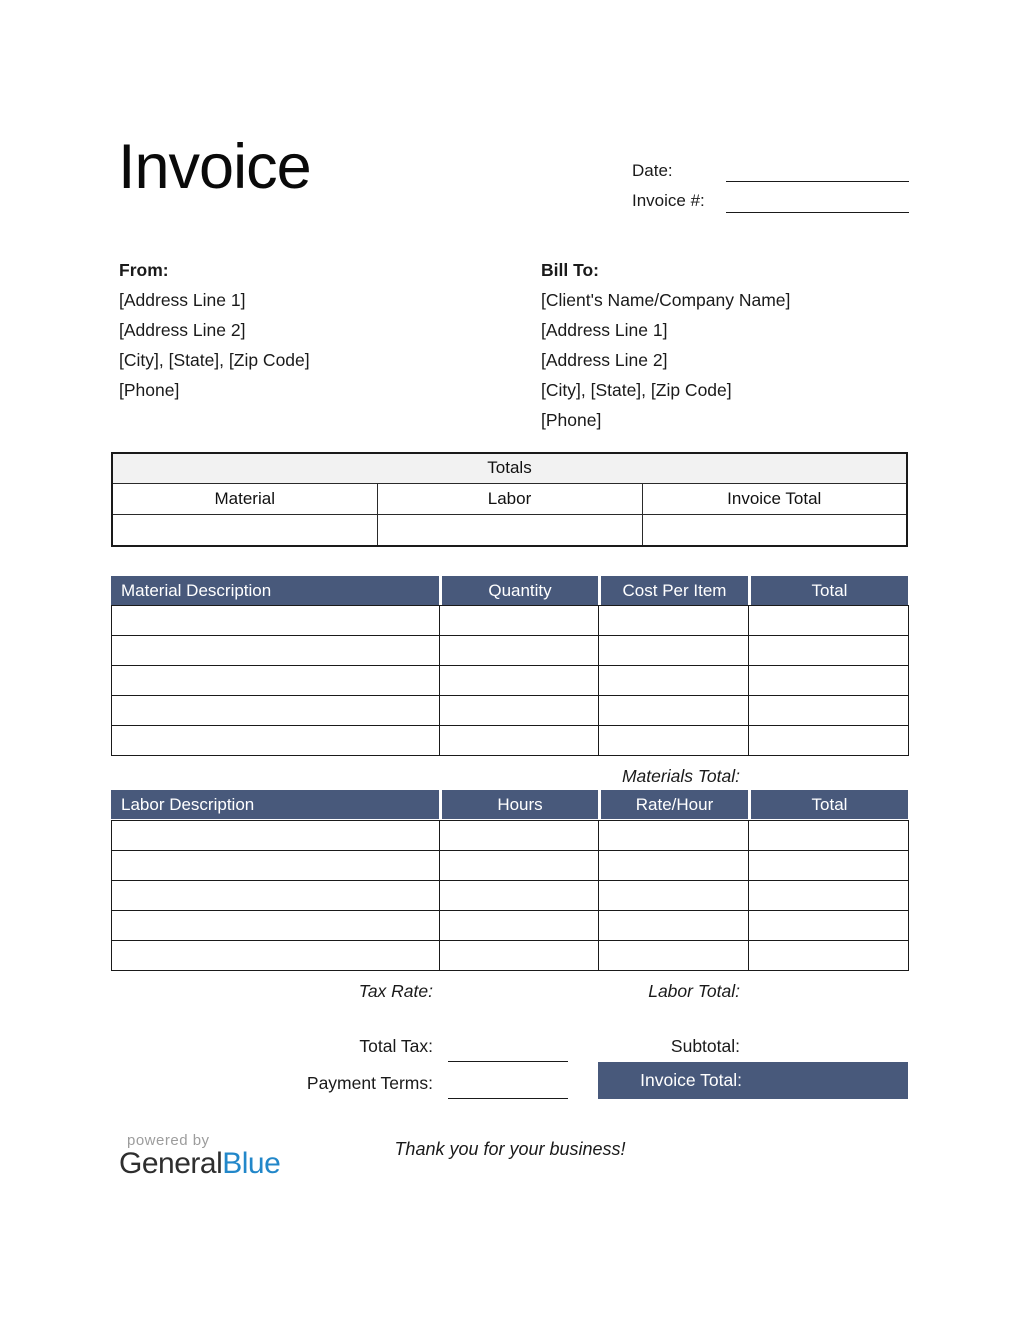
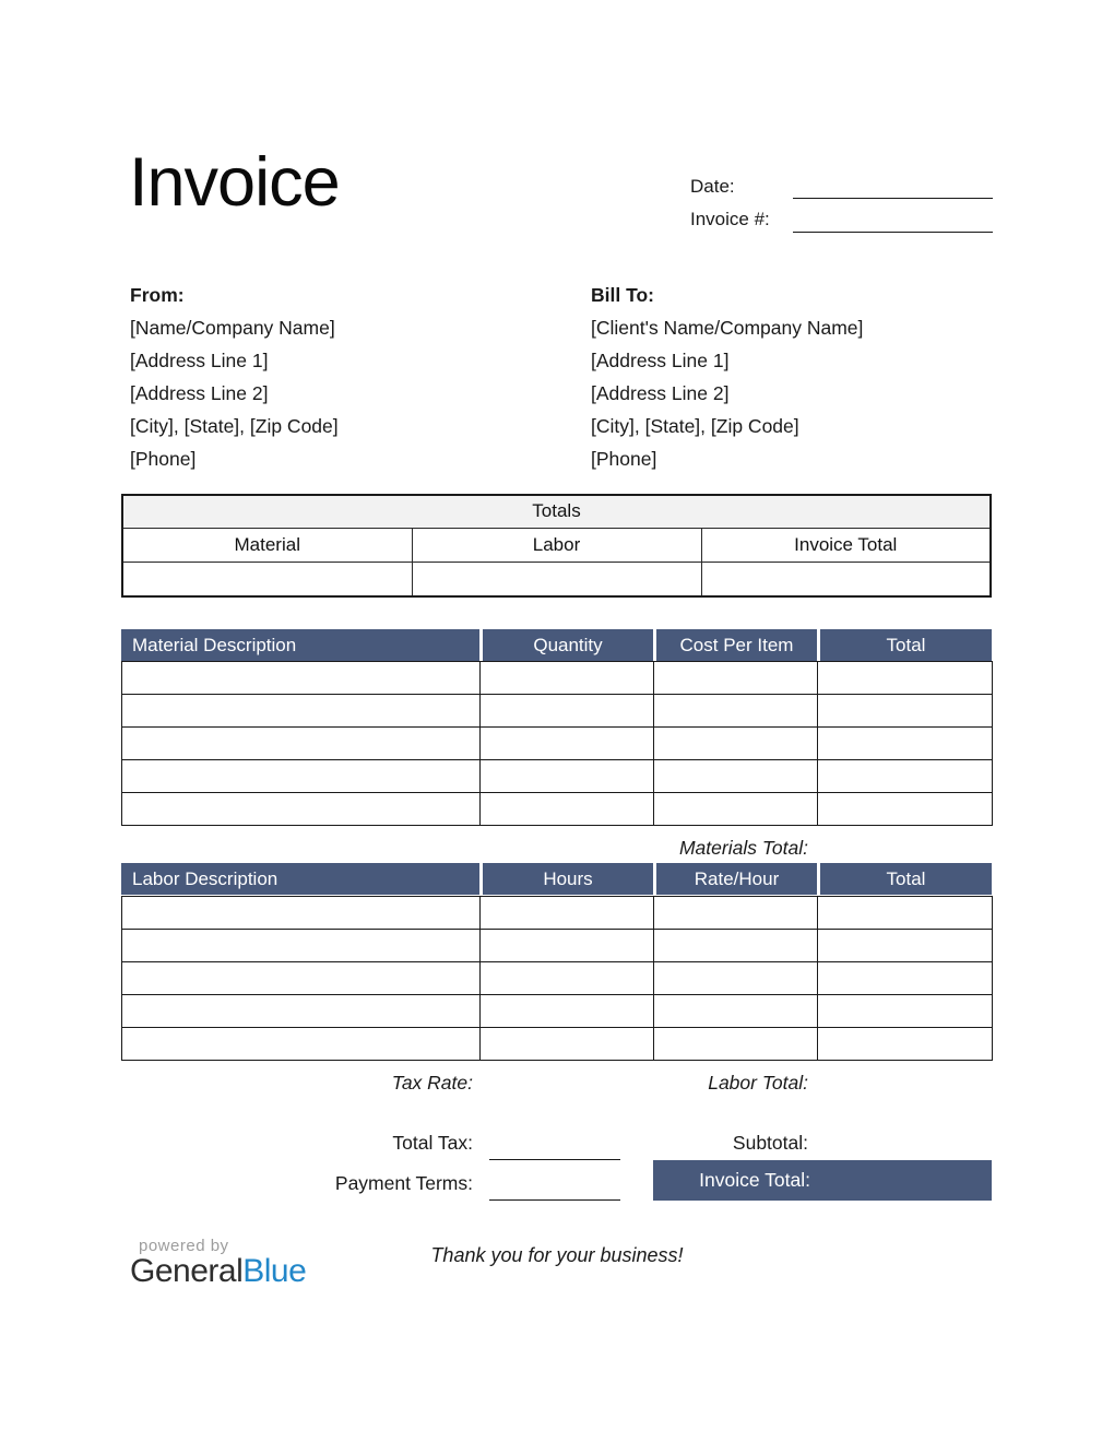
  Invoice
  Date:
  Invoice #:
  From:
+ [Name/Company Name]
  [Address Line 1]
  [Address Line 2]
  [City], [State], [Zip Code]
  [Phone]
  Bill To:
  [Client's Name/Company Name]
  [Address Line 1]
  [Address Line 2]
  [City], [State], [Zip Code]
  [Phone]
  Totals
  Material	Labor	Invoice Total
  Material Description
  Quantity
  Cost Per Item
  Total
  Materials Total:
  Labor Description
  Hours
  Rate/Hour
  Total
  Tax Rate:
  Labor Total:
  Total Tax:
  Subtotal:
  Payment Terms:
  Invoice Total:
  powered by
  GeneralBlue
  Thank you for your business!
